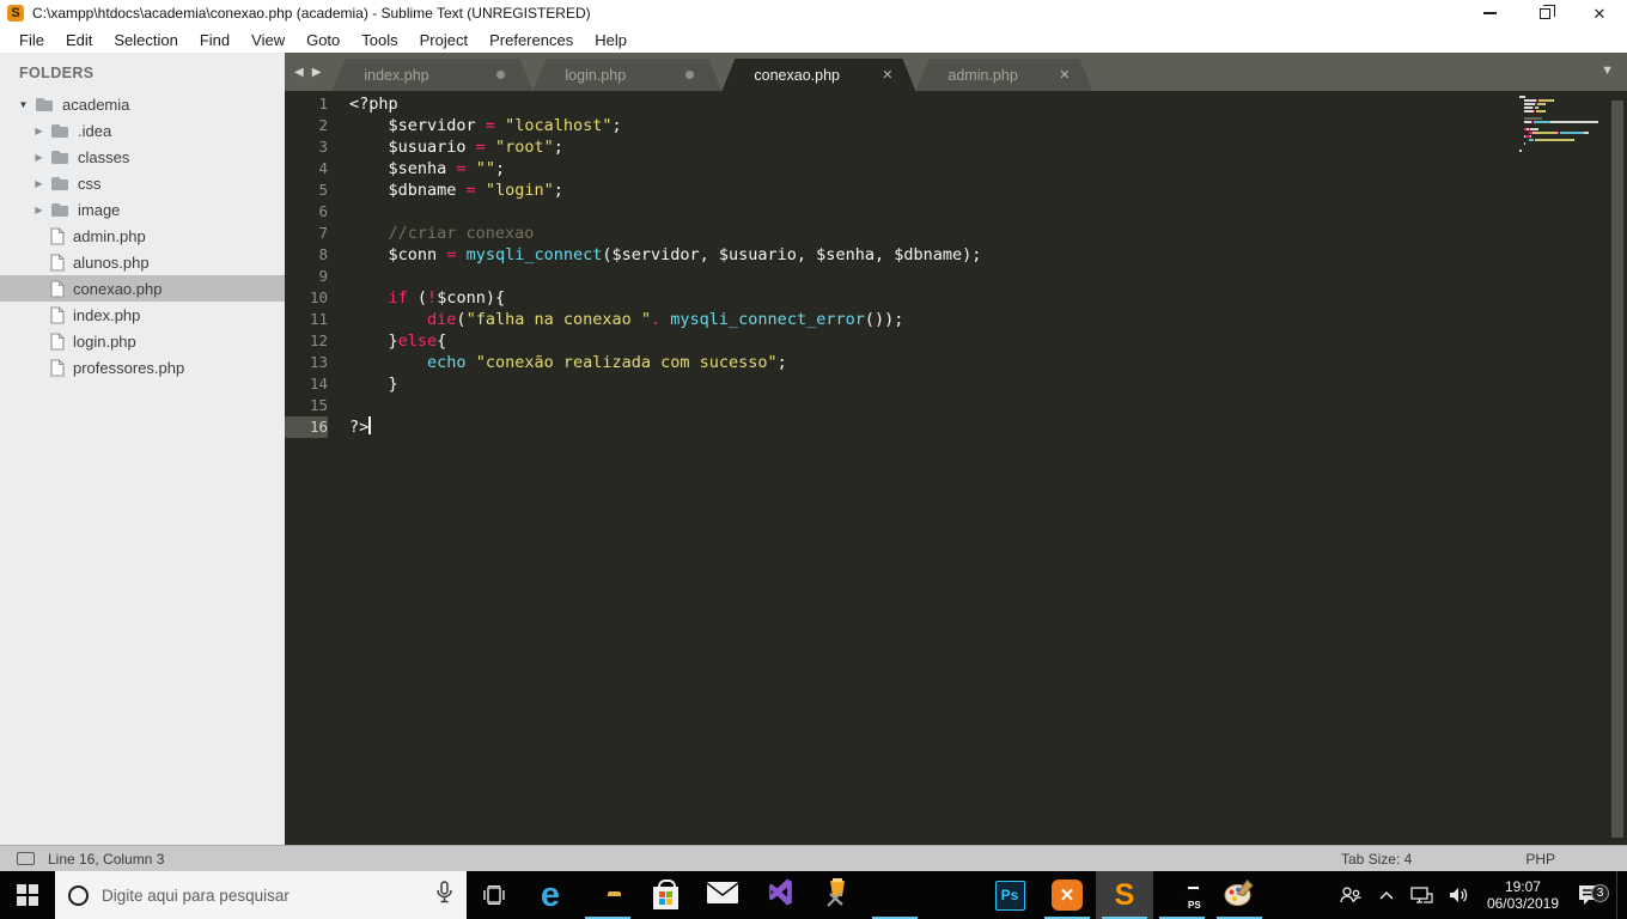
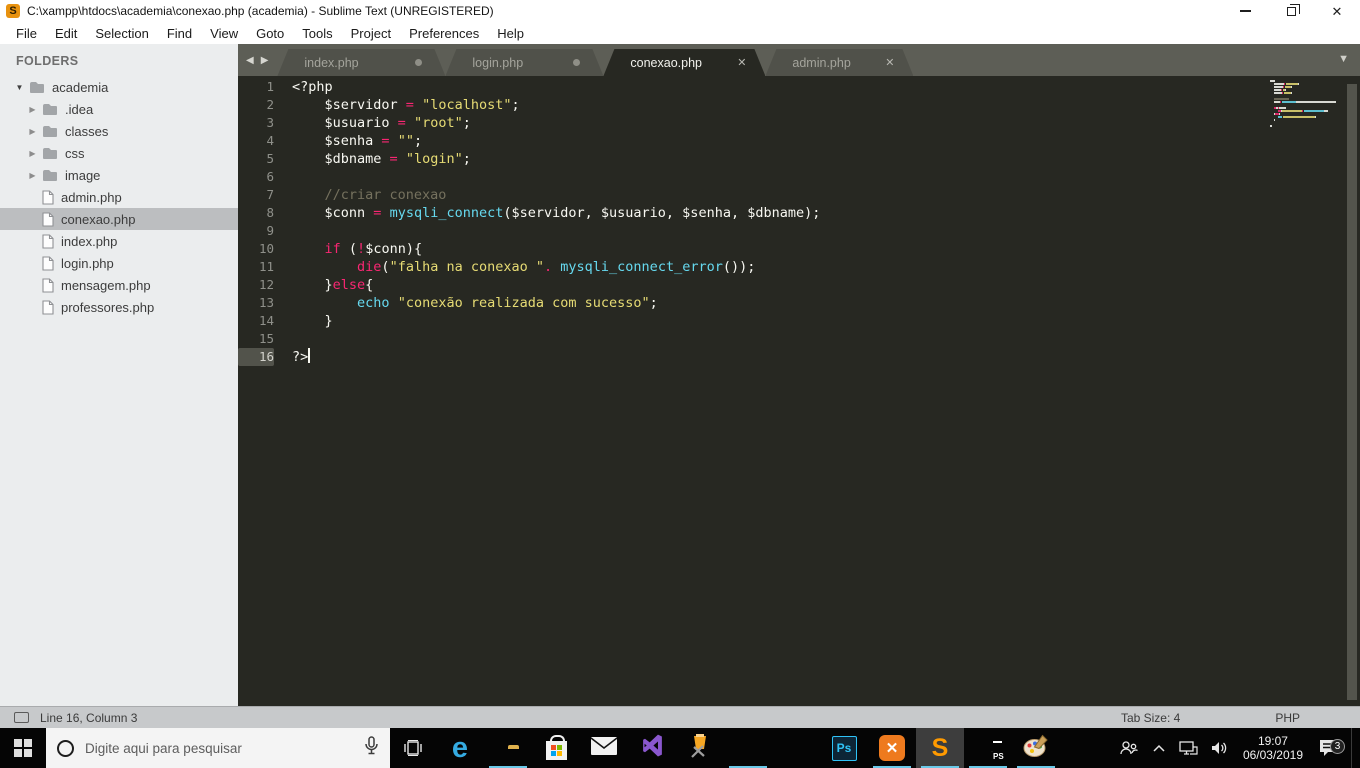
  S
  C:\xampp\htdocs\academia\conexao.php (academia) - Sublime Text (UNREGISTERED)
  ✕
  File
  Edit
  Selection
  Find
  View
  Goto
  Tools
  Project
  Preferences
  Help
  FOLDERS
  ▼
  academia
  ▶
  .idea
  ▶
  classes
  ▶
  css
  ▶
  image
  admin.php
- alunos.php
  conexao.php
  index.php
  login.php
+ mensagem.php
  professores.php
  ◀
  ▶
  index.php
  login.php
  conexao.php
  ✕
  admin.php
  ✕
  ▼
  1
  <?php
  2
  $servidor = "localhost";
  3
  $usuario = "root";
  4
  $senha = "";
  5
  $dbname = "login";
  6
  7
  //criar conexao
  8
  $conn = mysqli_connect($servidor, $usuario, $senha, $dbname);
  9
  10
  if (!$conn){
  11
  die("falha na conexao ". mysqli_connect_error());
  12
  }else{
  13
  echo "conexão realizada com sucesso";
  14
  }
  15
  16
  ?>
  Line 16, Column 3
  Tab Size: 4
  PHP
  Digite aqui para pesquisar
  e
  Ps
  ✕
  S
  PS
  19:07
  06/03/2019
  3
